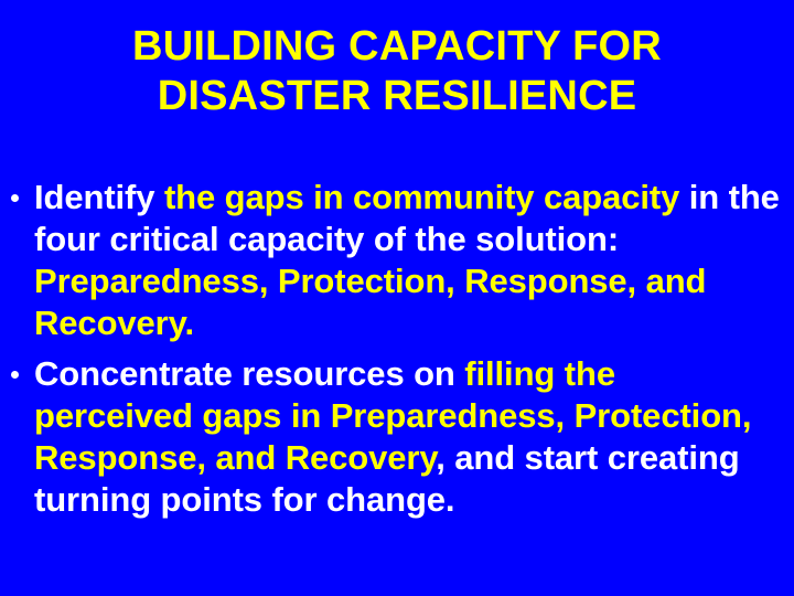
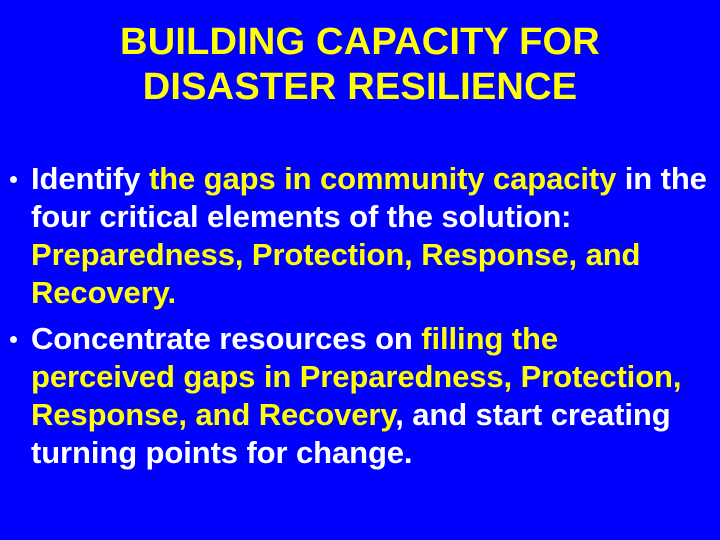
  BUILDING CAPACITY FOR
  DISASTER RESILIENCE
- Identify the gaps in community capacity in the four critical capacity of the solution: Preparedness, Protection, Response, and Recovery.
+ Identify the gaps in community capacity in the four critical elements of the solution: Preparedness, Protection, Response, and Recovery.
  Concentrate resources on filling the perceived gaps in Preparedness, Protection, Response, and Recovery, and start creating turning points for change.
